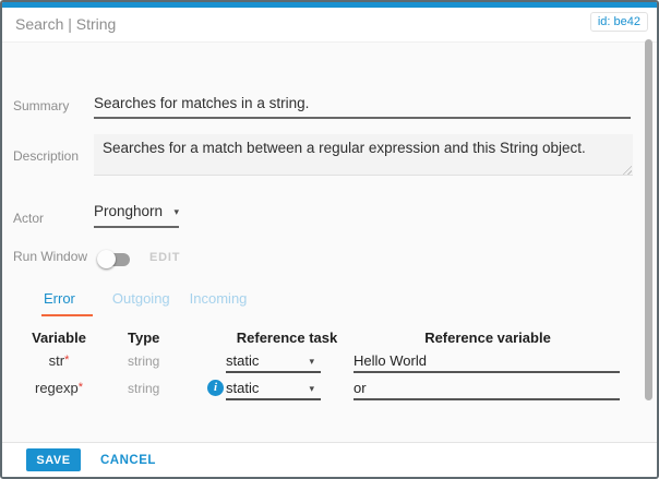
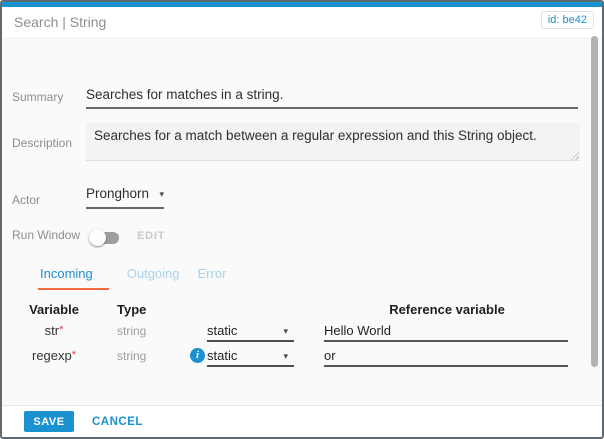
  Search | String
  id: be42
  Summary
  Searches for matches in a string.
  Description
  Searches for a match between a regular expression and this String object.
  Actor
  Pronghorn
  ▾
  Run Window
  EDIT
- Error
+ Incoming
  Outgoing
- Incoming
+ Error
  Variable
  Type
- Reference task
  Reference variable
  str*
  string
  static
  ▾
  Hello World
  regexp*
  string
  i
  static
  ▾
  or
  SAVE
  CANCEL
